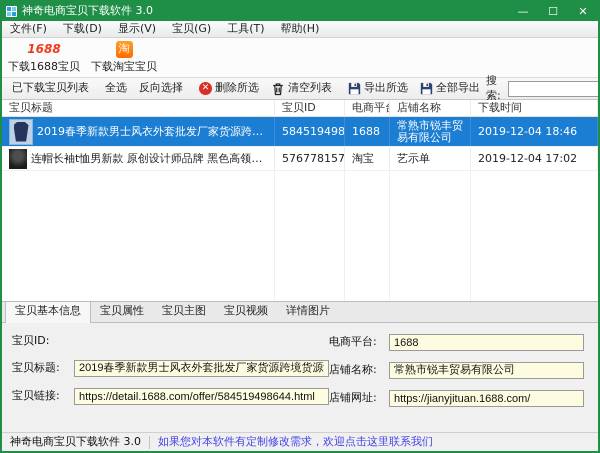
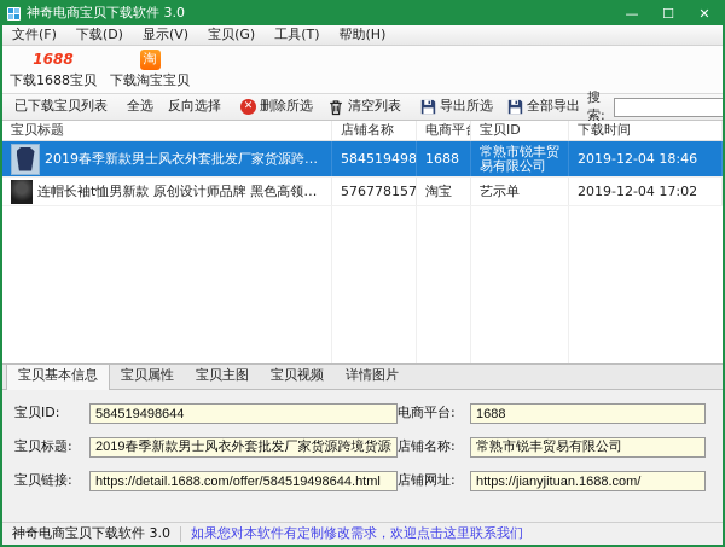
  神奇电商宝贝下载软件 3.0
  —
  ☐
  ✕
  文件(F)
  下载(D)
  显示(V)
  宝贝(G)
  工具(T)
  帮助(H)
  1688
  下载1688宝贝
  淘
  下载淘宝宝贝
  已下载宝贝列表
  全选
  反向选择
  ✕
  删除所选
  清空列表
  导出所选
  全部导出
  搜索:
  宝贝标题
- 宝贝ID
+ 店铺名称
  电商平
- 店铺名称
+ 宝贝ID
  下载时间
  584519498
  1688
  常熟市锐丰贸易有限公司
  2019-12-04 18:46
  连帽长袖t恤男新款 原创设计师品牌 黑色高领打
  576778157
  淘宝
  艺示单
  2019-12-04 17:02
  宝贝基本信息
  宝贝属性
  宝贝主图
  宝贝视频
  详情图片
  宝贝ID:
+ 584519498644
  宝贝标题:
  2019春季新款男士风衣外套批发厂家货源跨境货源
  宝贝链接:
  https://detail.1688.com/offer/584519498644.html
  电商平台:
  1688
  店铺名称:
  常熟市锐丰贸易有限公司
  店铺网址:
  https://jianyjituan.1688.com/
  神奇电商宝贝下载软件 3.0
  如果您对本软件有定制修改需求，欢迎点击这里联系我们
